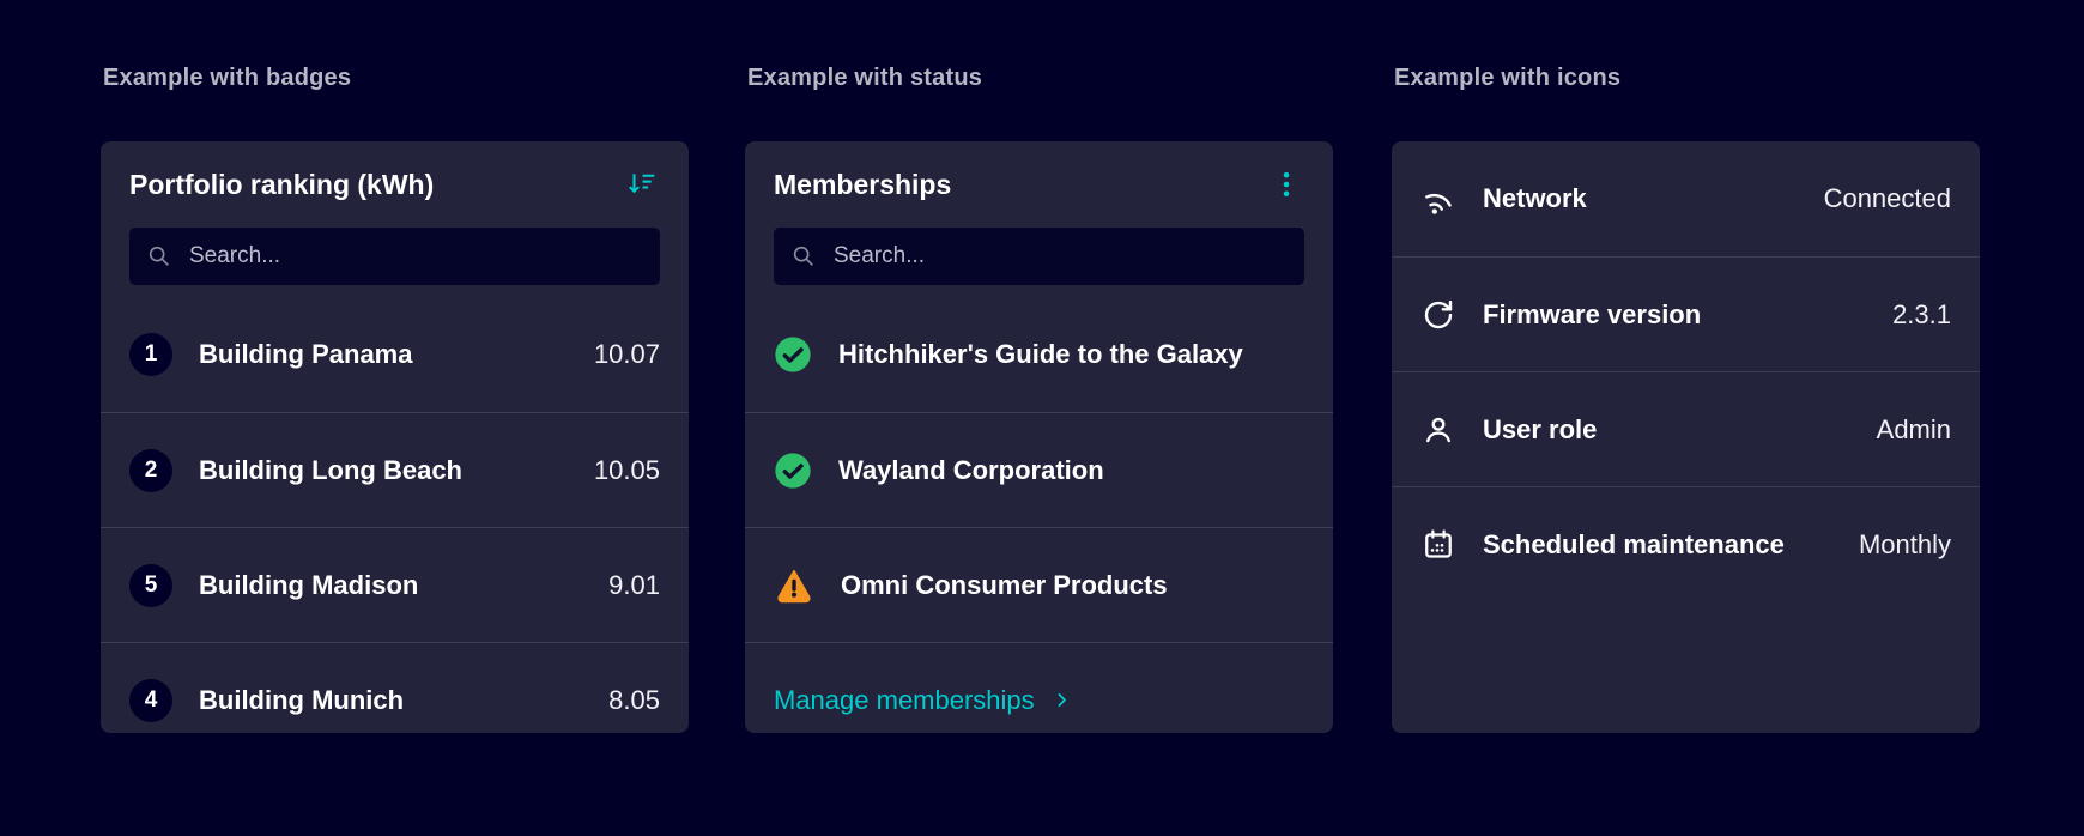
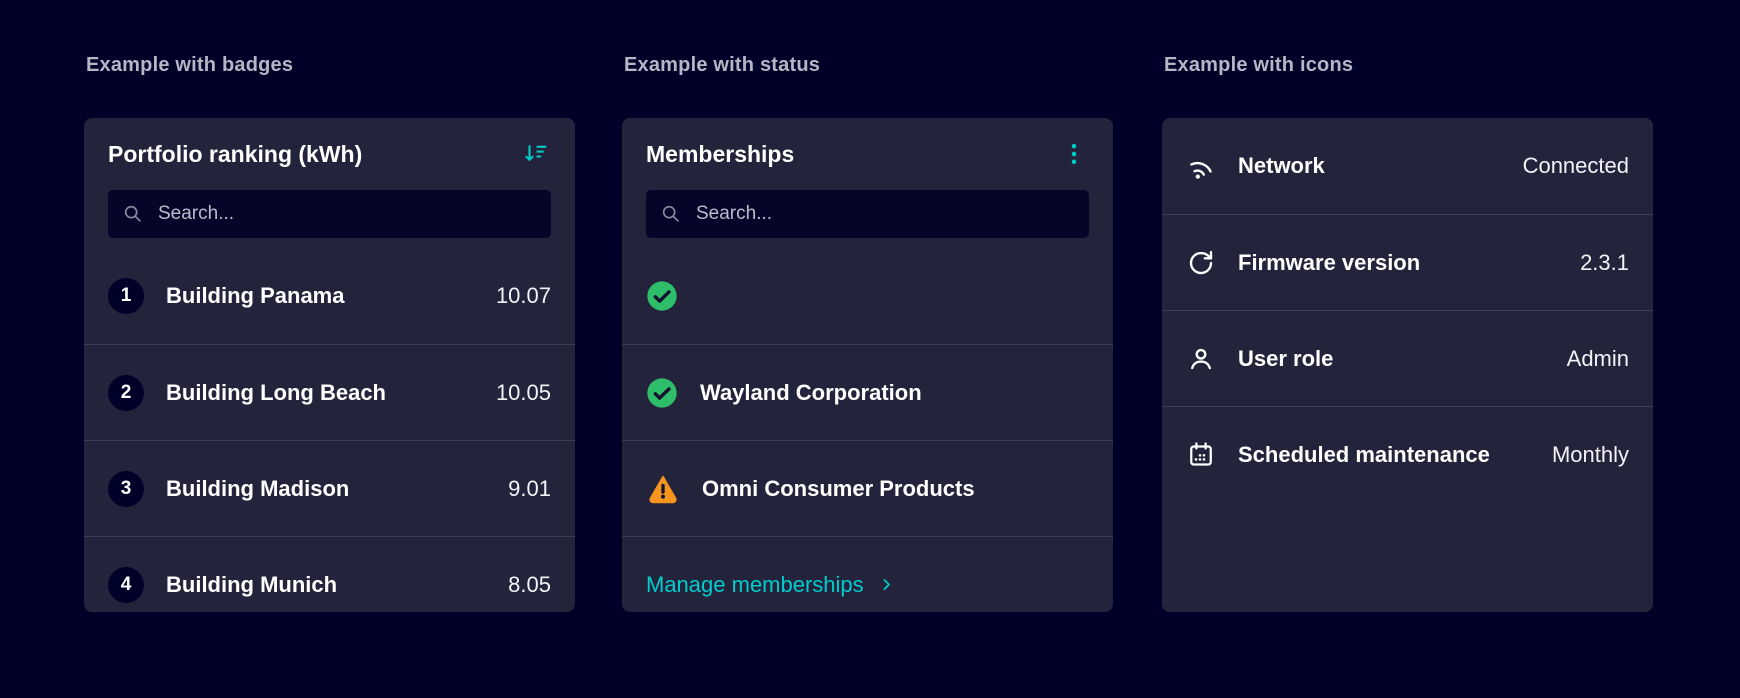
  Example with badges
  Portfolio ranking (kWh)
  Search...
  1
  Building Panama
  10.07
  2
  Building Long Beach
  10.05
- 5
+ 3
  Building Madison
  9.01
  4
  Building Munich
  8.05
  Example with status
  Memberships
  Search...
- Hitchhiker's Guide to the Galaxy
  Wayland Corporation
  Omni Consumer Products
  Manage memberships
  Example with icons
  Network
  Connected
  Firmware version
  2.3.1
  User role
  Admin
  Scheduled maintenance
  Monthly
